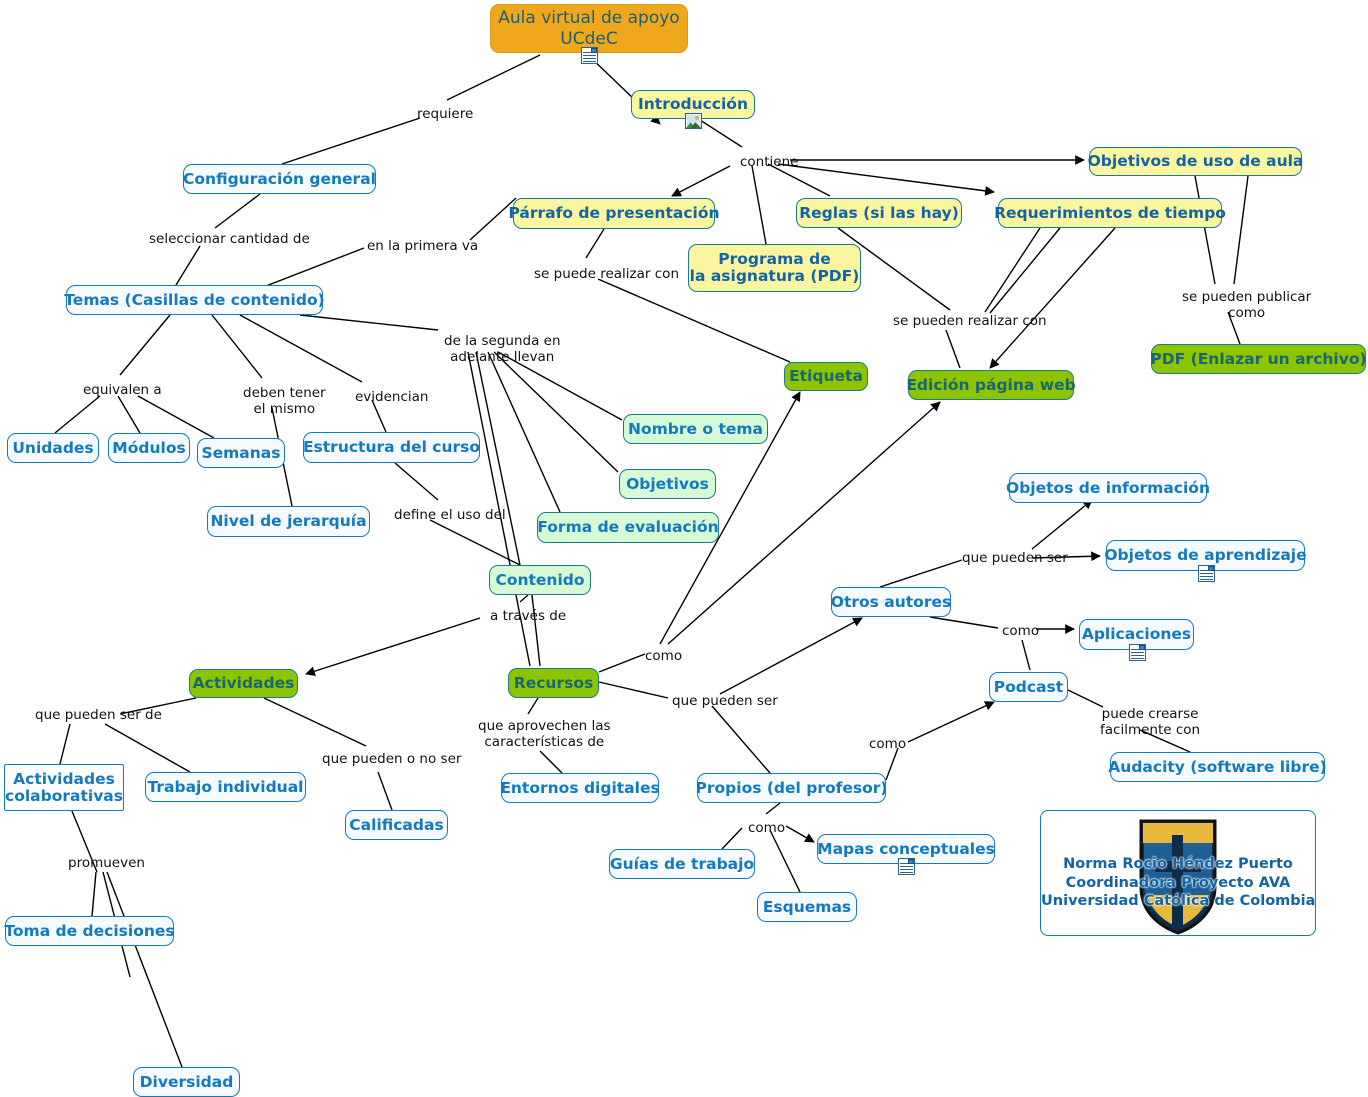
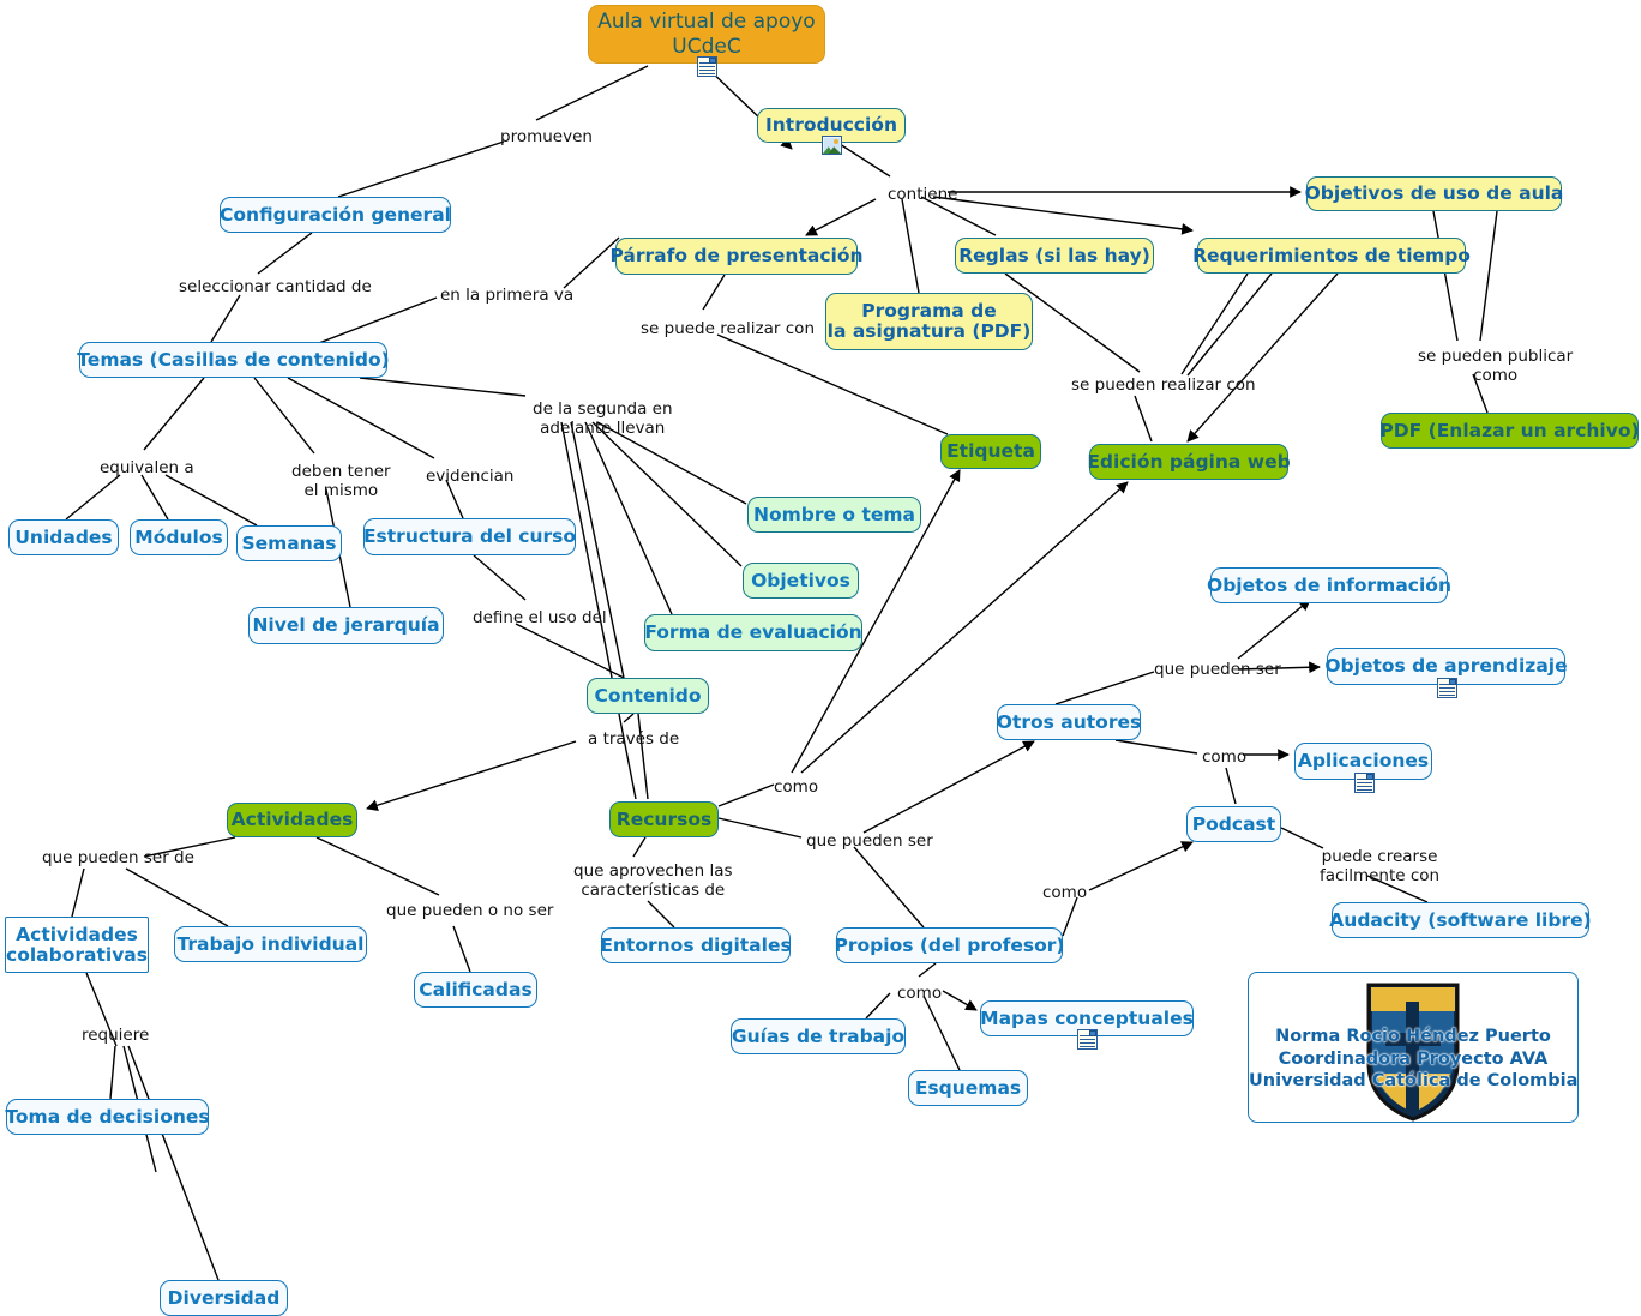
  Norma Rocio Héndez Puerto
  Coordinadora Proyecto AVA
  Universidad Católica de Colombia
  Aula virtual de apoyo
  UCdeC
  Configuración general
  Introducción
  Objetivos de uso de aula
  Párrafo de presentación
  Reglas (si las hay)
  Requerimientos de tiempo
  Programa de
  la asignatura (PDF)
  Temas (Casillas de contenido)
  PDF (Enlazar un archivo)
  Etiqueta
  Edición página web
  Nombre o tema
  Unidades
  Módulos
  Semanas
  Estructura del curso
  Objetivos
  Objetos de información
  Nivel de jerarquía
  Forma de evaluación
  Objetos de aprendizaje
  Contenido
  Otros autores
  Aplicaciones
  Actividades
  Podcast
  Recursos
  Actividades
  colaborativas
  Trabajo individual
  Audacity (software libre)
  Entornos digitales
  Propios (del profesor)
  Calificadas
  Mapas conceptuales
  Guías de trabajo
  Toma de decisiones
  Esquemas
  Diversidad
- requiere
+ promueven
  contiene
  seleccionar cantidad de
  en la primera va
  se puede realizar con
  se pueden publicar
  como
  de la segunda en
  adelante llevan
  se pueden realizar con
  equivalen a
  deben tener
  el mismo
  evidencian
  define el uso del
  que pueden ser
  a través de
  como
  como
  que pueden ser de
  que pueden ser
  puede crearse
  facilmente con
  que pueden o no ser
  que aprovechen las
  características de
  como
  como
- promueven
+ requiere
